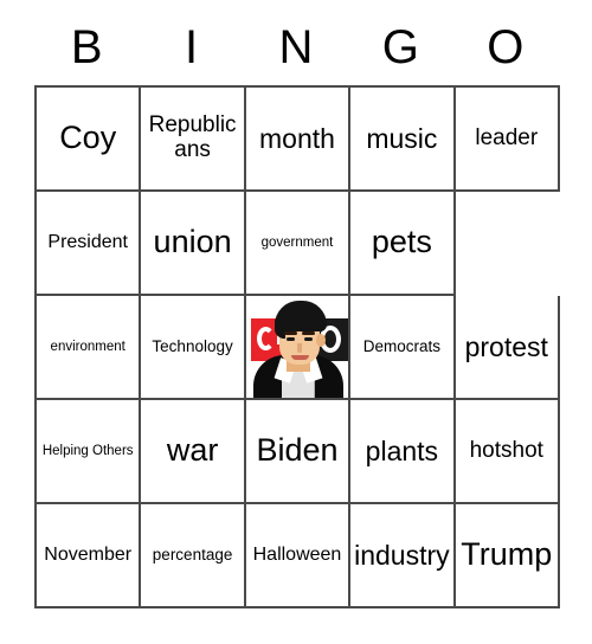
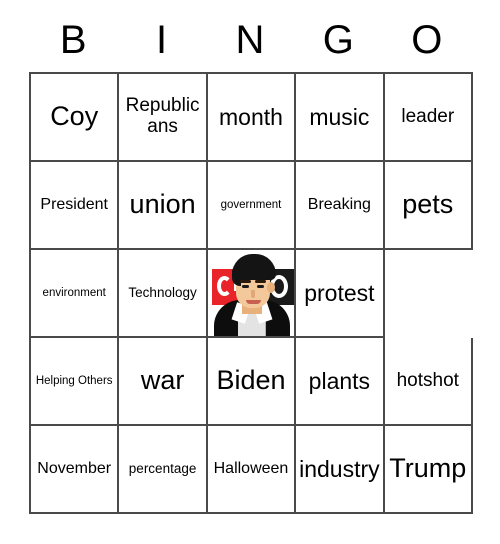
  B
  I
  N
  G
  O
  Coy
  Republicans
  month
  music
  leader
  President
  union
  government
+ Breaking
  pets
  environment
  Technology
- Democrats
  protest
  Helping Others
  war
  Biden
  plants
  hotshot
  November
  percentage
  Halloween
  industry
  Trump
